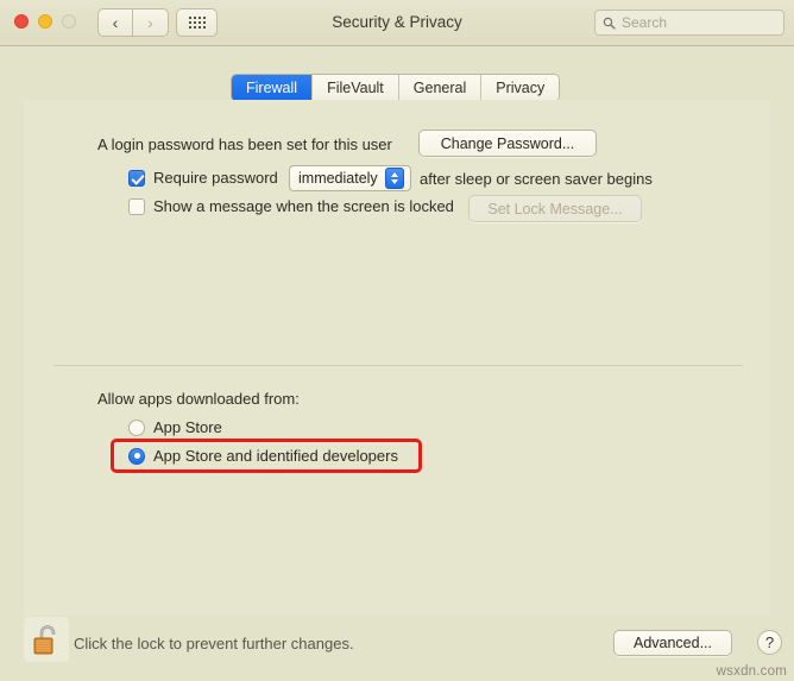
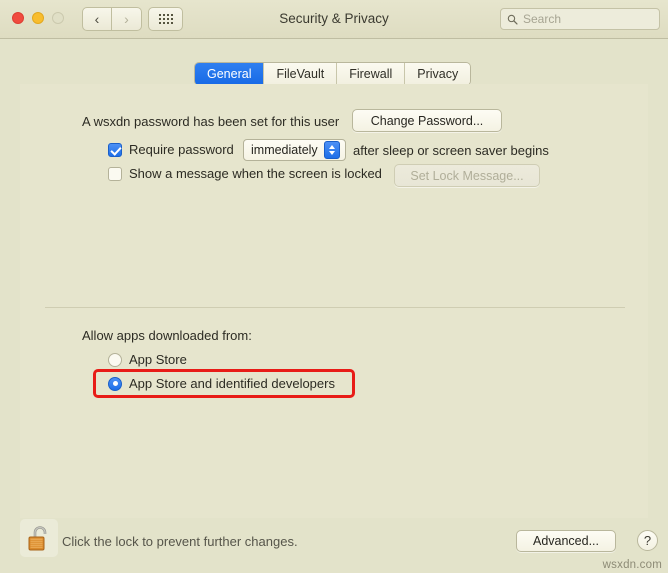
  ‹
  ›
  Security & Privacy
  Search
- Firewall
+ General
  FileVault
- General
+ Firewall
  Privacy
- A login password has been set for this user
+ A wsxdn password has been set for this user
  Change Password...
  Require password
  immediately
  after sleep or screen saver begins
  Show a message when the screen is locked
  Set Lock Message...
  Allow apps downloaded from:
  App Store
  App Store and identified developers
  Click the lock to prevent further changes.
  Advanced...
  ?
  wsxdn.com
